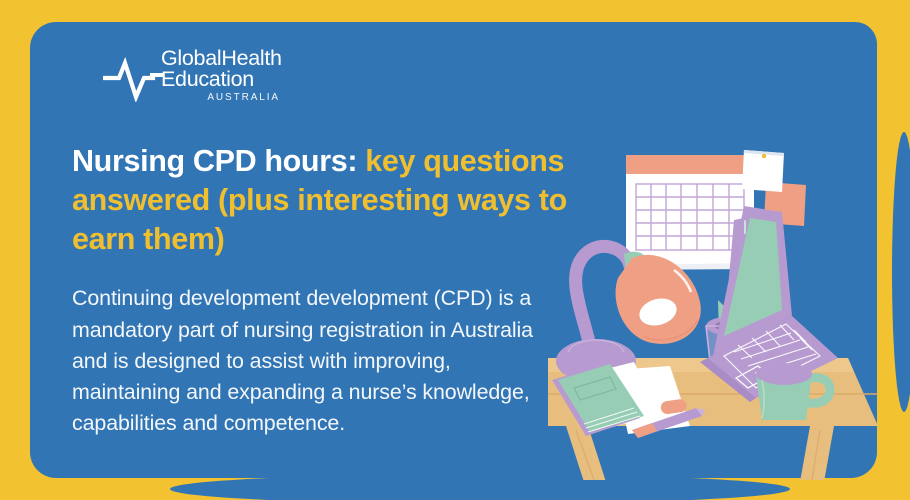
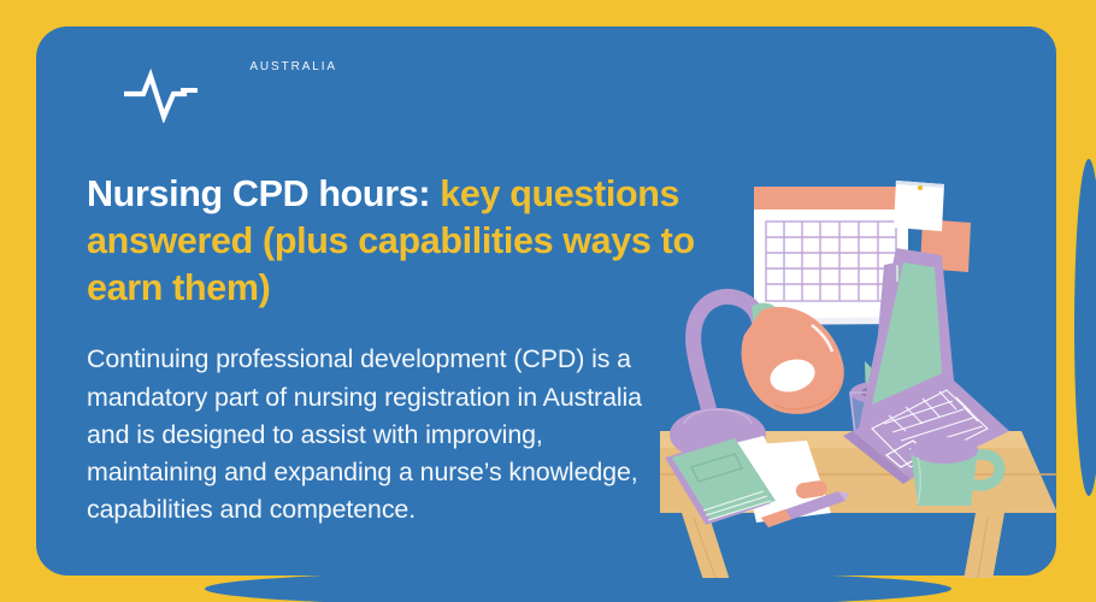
- GlobalHealth
- Education
  AUSTRALIA
- Nursing CPD hours: key questions answered (plus interesting ways to earn them)
+ Nursing CPD hours: key questions answered (plus capabilities ways to earn them)
- Continuing development development (CPD) is a mandatory part of nursing registration in Australia and is designed to assist with improving, maintaining and expanding a nurse’s knowledge, capabilities and competence.
+ Continuing professional development (CPD) is a mandatory part of nursing registration in Australia and is designed to assist with improving, maintaining and expanding a nurse’s knowledge, capabilities and competence.
